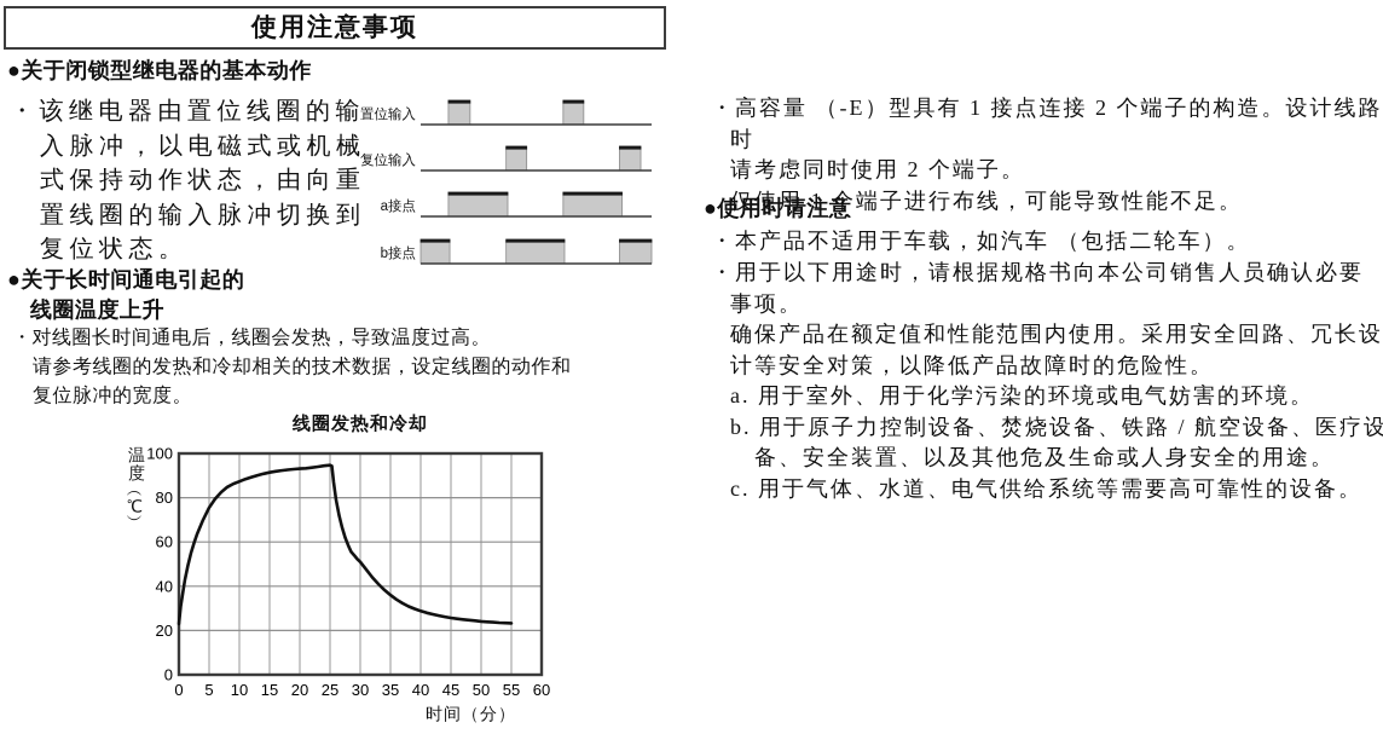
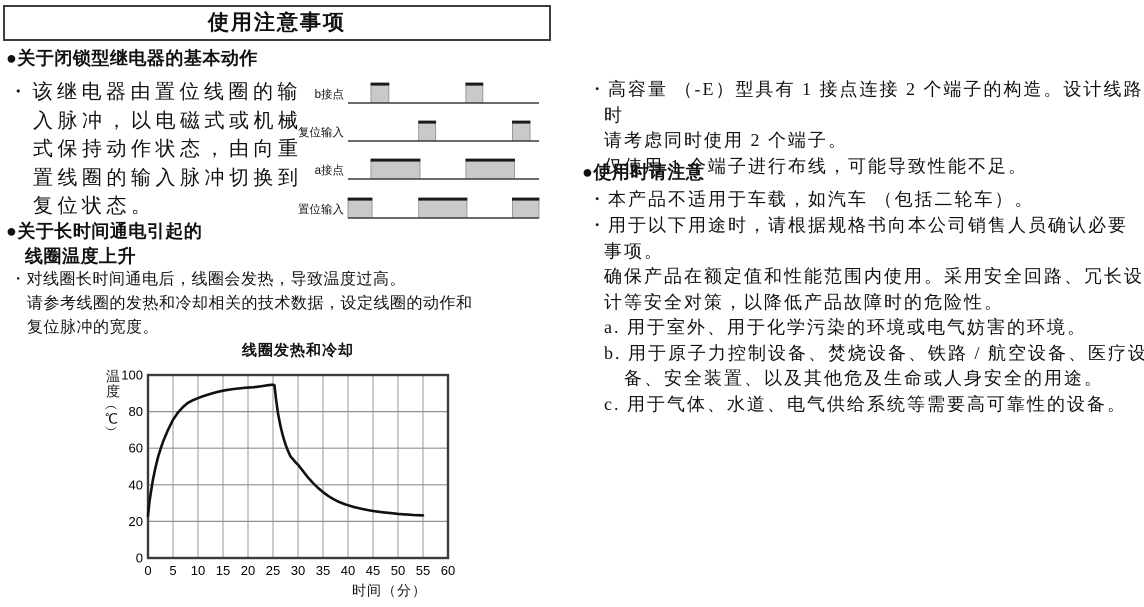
  使用注意事项
  ●关于闭锁型继电器的基本动作
  ・该继电器由置位线圈的输
  入脉冲，以电磁式或机械
  式保持动作状态，由向重
  置线圈的输入脉冲切换到
  复位状态。
- 置位输入
+ b接点
  复位输入
  a接点
- b接点
+ 置位输入
  ●关于长时间通电引起的
  线圈温度上升
  ・对线圈长时间通电后，线圈会发热，导致温度过高。
  请参考线圈的发热和冷却相关的技术数据，设定线圈的动作和
  复位脉冲的宽度。
  线圈发热和冷却
  温
  度
  0
  5
  10
  15
  20
  25
  30
  35
  40
  45
  50
  55
  60
  0
  20
  40
  60
  80
  100
  时间（分）
  ・高容量 （-E）型具有 1 接点连接 2 个端子的构造。设计线路时
  请考虑同时使用 2 个端子。
  仅使用 1 个端子进行布线，可能导致性能不足。
  ●使用时请注意
  ・本产品不适用于车载，如汽车 （包括二轮车）。
  ・用于以下用途时，请根据规格书向本公司销售人员确认必要
  事项。
  确保产品在额定值和性能范围内使用。采用安全回路、冗长设
  计等安全对策，以降低产品故障时的危险性。
  a. 用于室外、用于化学污染的环境或电气妨害的环境。
  b. 用于原子力控制设备、焚烧设备、铁路 / 航空设备、医疗设
  备、安全装置、以及其他危及生命或人身安全的用途。
  c. 用于气体、水道、电气供给系统等需要高可靠性的设备。
